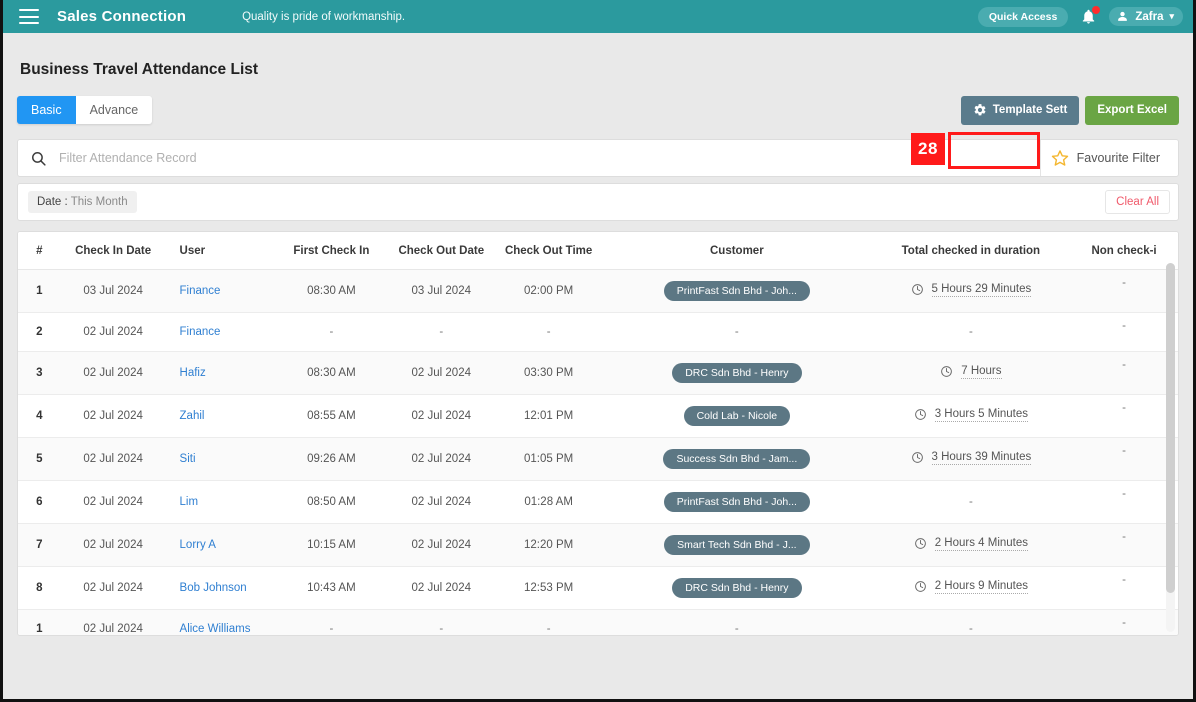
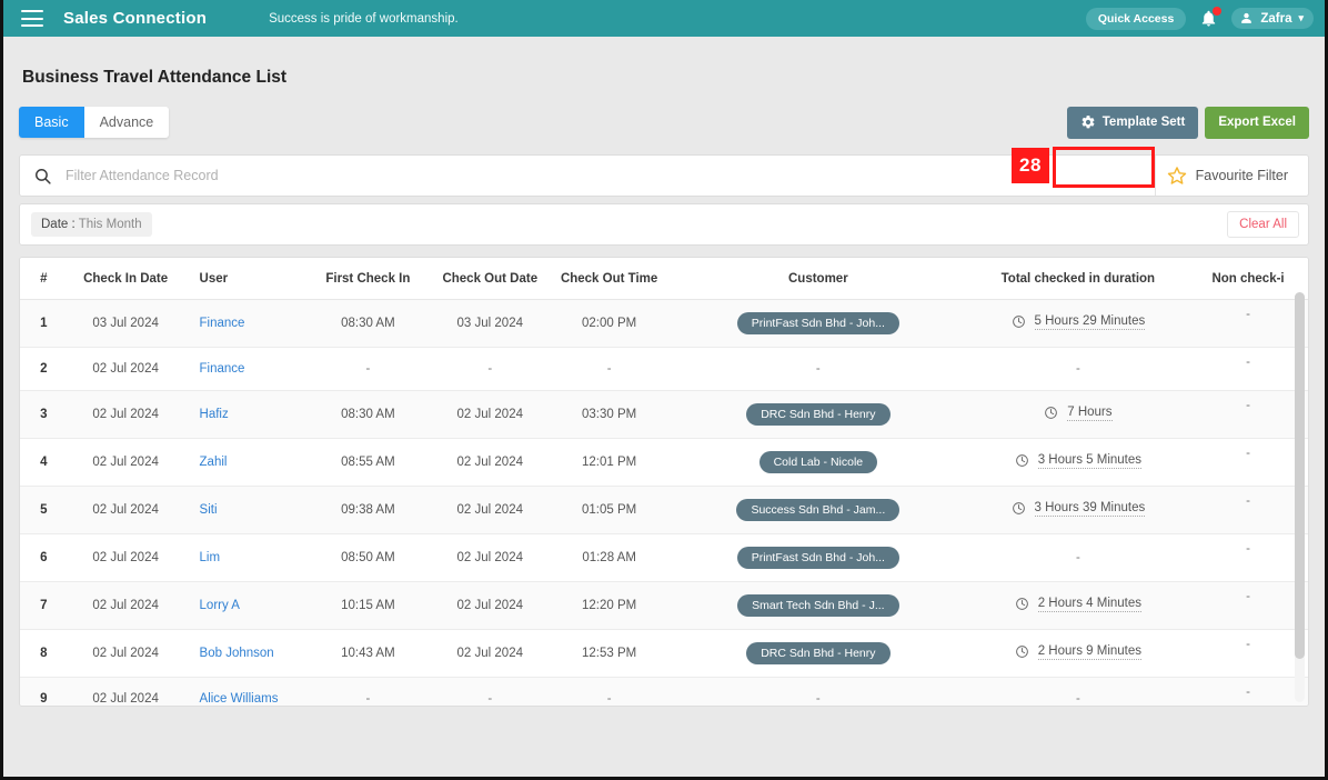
  Sales Connection
- Quality is pride of workmanship.
+ Success is pride of workmanship.
  Quick Access
  Zafra
  ▾
  Business Travel Attendance List
  Basic
  Advance
  Template Sett
  Export Excel
  28
  Filter Attendance Record
  Favourite Filter
  Date : This Month
  Clear All
  #	Check In Date	User	First Check In	Check Out Date	Check Out Time	Customer	Total checked in duration	Non check-i
  1	03 Jul 2024	Finance	08:30 AM	03 Jul 2024	02:00 PM	PrintFast Sdn Bhd - Joh...	5 Hours 29 Minutes	-
  2	02 Jul 2024	Finance	-	-	-	-	-	-
  3	02 Jul 2024	Hafiz	08:30 AM	02 Jul 2024	03:30 PM	DRC Sdn Bhd - Henry	7 Hours	-
  4	02 Jul 2024	Zahil	08:55 AM	02 Jul 2024	12:01 PM	Cold Lab - Nicole	3 Hours 5 Minutes	-
- 5	02 Jul 2024	Siti	09:26 AM	02 Jul 2024	01:05 PM	Success Sdn Bhd - Jam...	3 Hours 39 Minutes	-
+ 5	02 Jul 2024	Siti	09:38 AM	02 Jul 2024	01:05 PM	Success Sdn Bhd - Jam...	3 Hours 39 Minutes	-
  6	02 Jul 2024	Lim	08:50 AM	02 Jul 2024	01:28 AM	PrintFast Sdn Bhd - Joh...	-	-
  7	02 Jul 2024	Lorry A	10:15 AM	02 Jul 2024	12:20 PM	Smart Tech Sdn Bhd - J...	2 Hours 4 Minutes	-
  8	02 Jul 2024	Bob Johnson	10:43 AM	02 Jul 2024	12:53 PM	DRC Sdn Bhd - Henry	2 Hours 9 Minutes	-
- 1	02 Jul 2024	Alice Williams	-	-	-	-	-	-
+ 9	02 Jul 2024	Alice Williams	-	-	-	-	-	-
